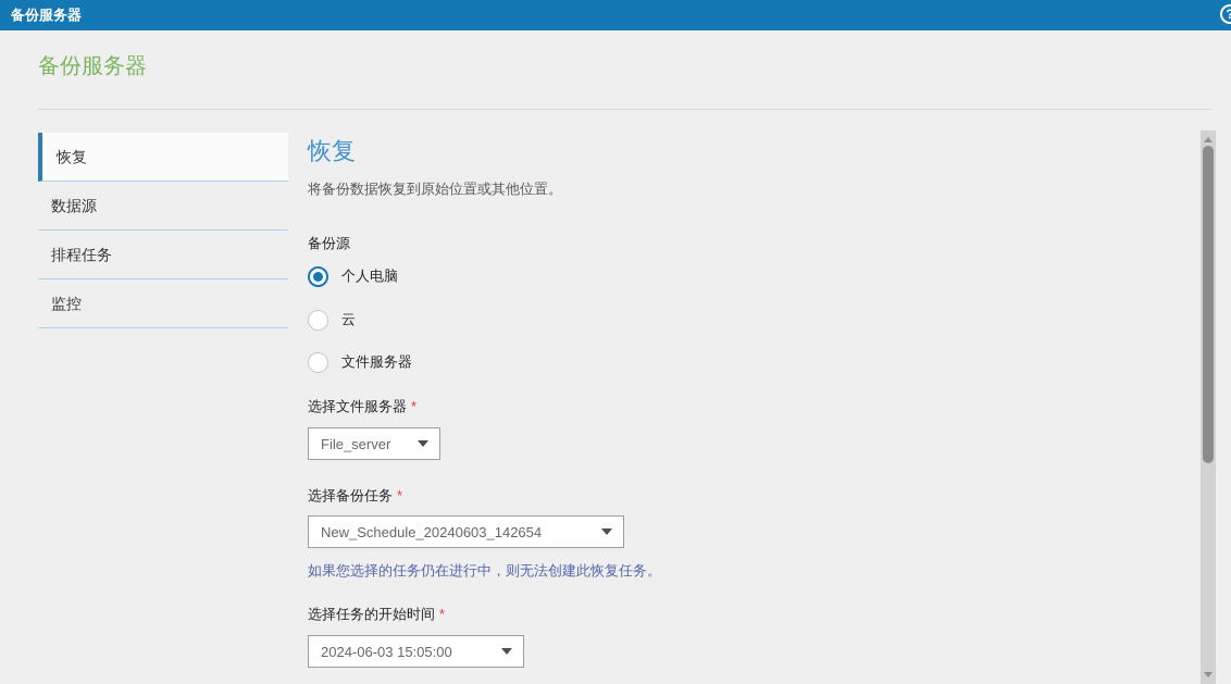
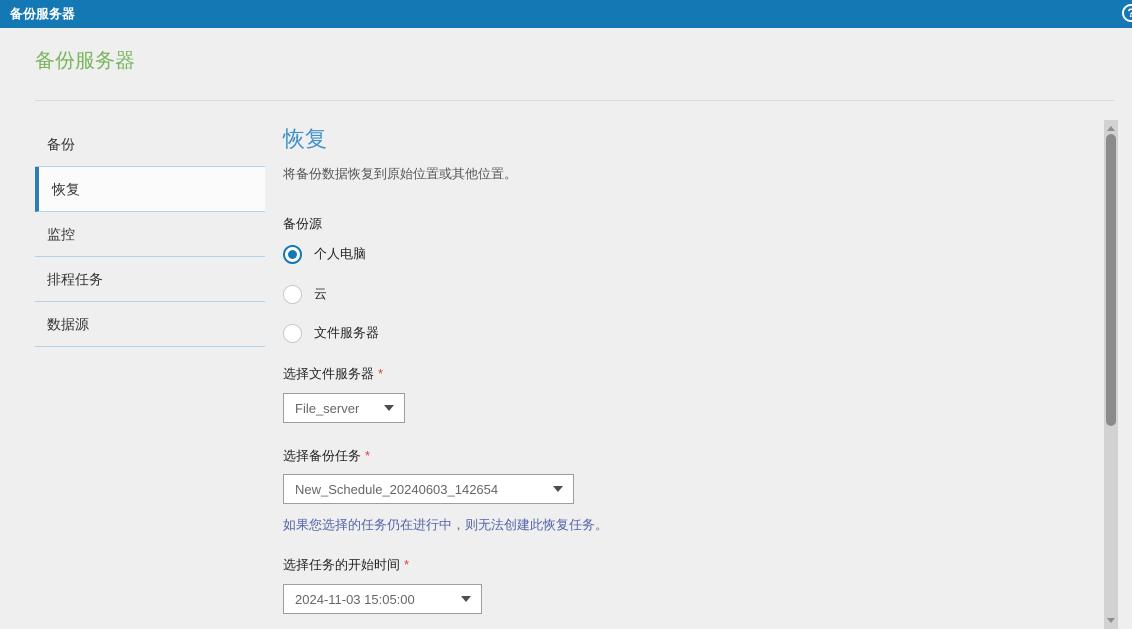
  备份服务器
  ?
  备份服务器
+ 备份
  恢复
- 数据源
+ 监控
  排程任务
- 监控
+ 数据源
  恢复
  将备份数据恢复到原始位置或其他位置。
  备份源
  个人电脑
  云
  文件服务器
  选择文件服务器 *
  File_server
  选择备份任务 *
  New_Schedule_20240603_142654
  如果您选择的任务仍在进行中，则无法创建此恢复任务。
  选择任务的开始时间 *
- 2024-06-03 15:05:00
+ 2024-11-03 15:05:00
